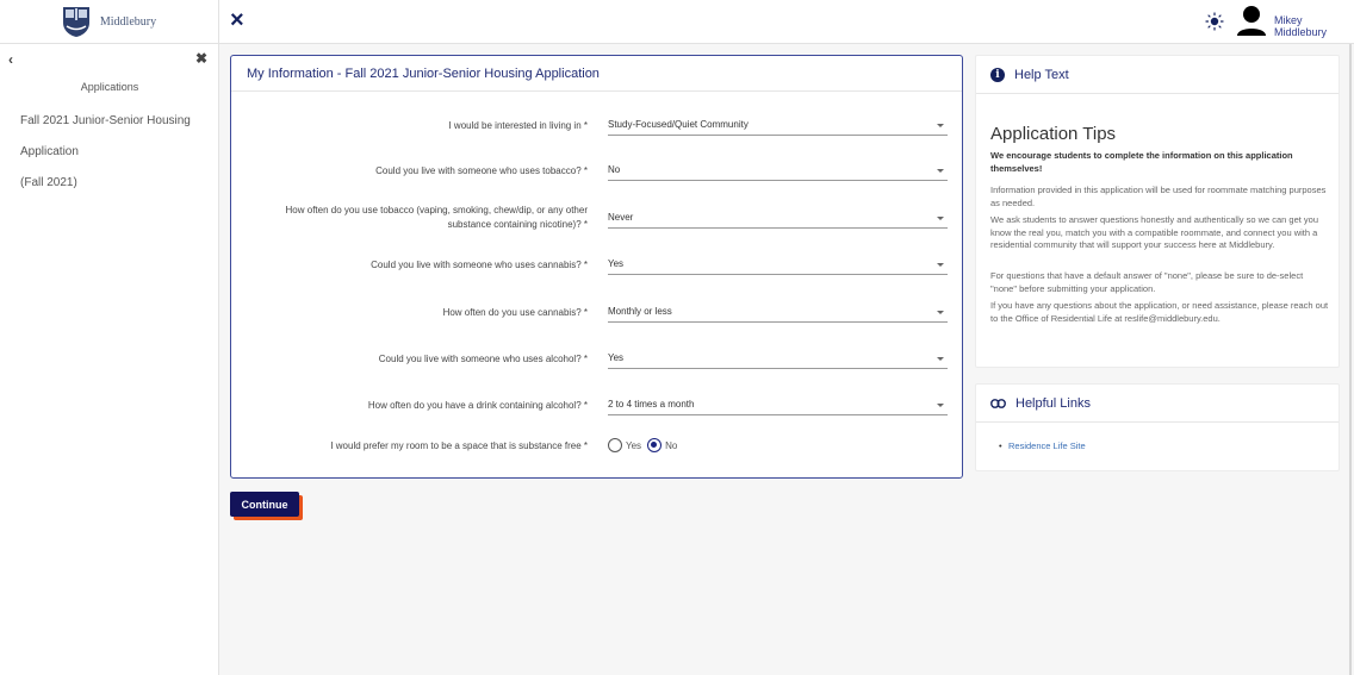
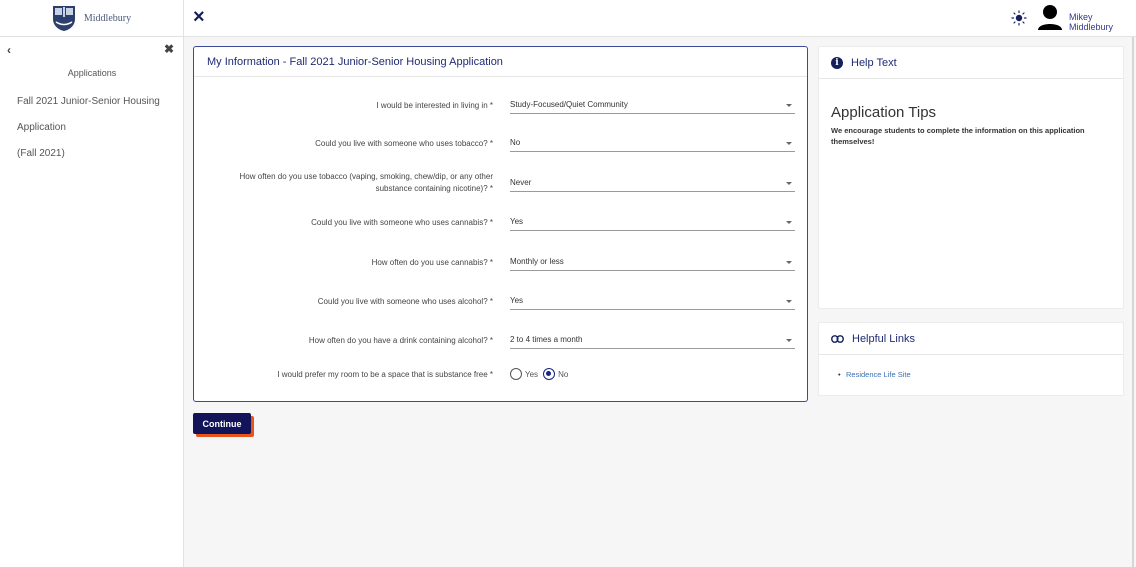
  Middlebury
  ×
  Mikey Middlebury
  ‹
  ✖
  Applications
  Fall 2021 Junior-Senior Housing
  Application
  (Fall 2021)
  My Information - Fall 2021 Junior-Senior Housing Application
  I would be interested in living in *
  Study-Focused/Quiet Community
  Could you live with someone who uses tobacco? *
  No
  How often do you use tobacco (vaping, smoking, chew/dip, or any other
  substance containing nicotine)? *
  Never
  Could you live with someone who uses cannabis? *
  Yes
  How often do you use cannabis? *
  Monthly or less
  Could you live with someone who uses alcohol? *
  Yes
  How often do you have a drink containing alcohol? *
  2 to 4 times a month
  I would prefer my room to be a space that is substance free *
  Yes
  No
  Continue
  i
  Help Text
  Application Tips
  We encourage students to complete the information on this application themselves!
- Information provided in this application will be used for roommate matching purposes as needed.
- We ask students to answer questions honestly and authentically so we can get you know the real you, match you with a compatible roommate, and connect you with a residential community that will support your success here at Middlebury.
- For questions that have a default answer of "none", please be sure to de-select "none" before submitting your application.
- If you have any questions about the application, or need assistance, please reach out to the Office of Residential Life at reslife@middlebury.edu.
  Helpful Links
  Residence Life Site
